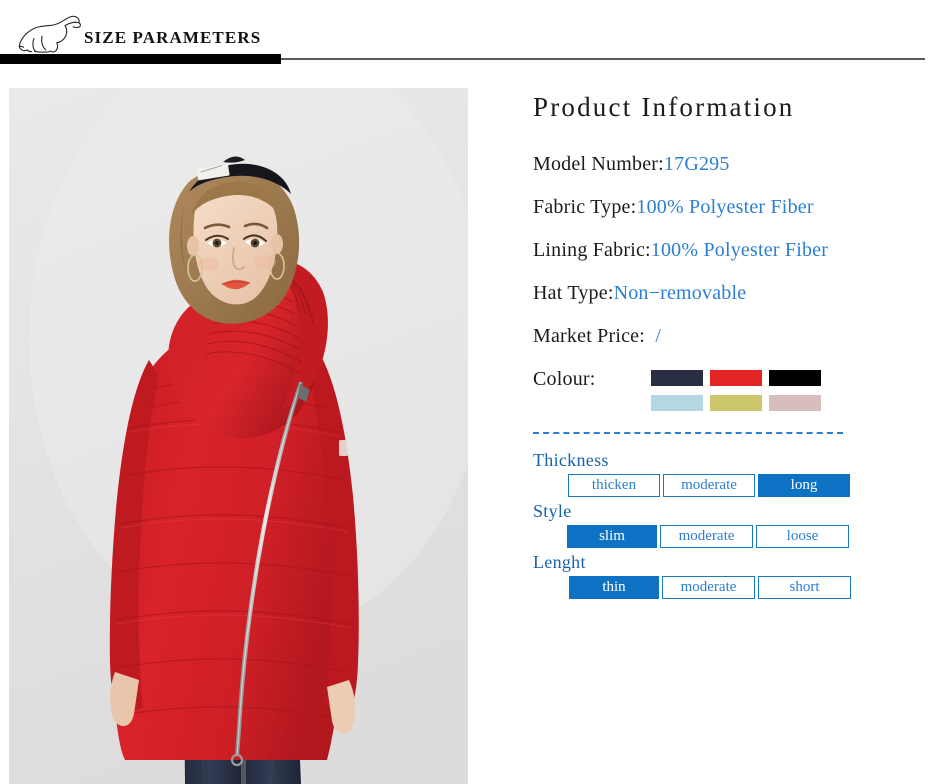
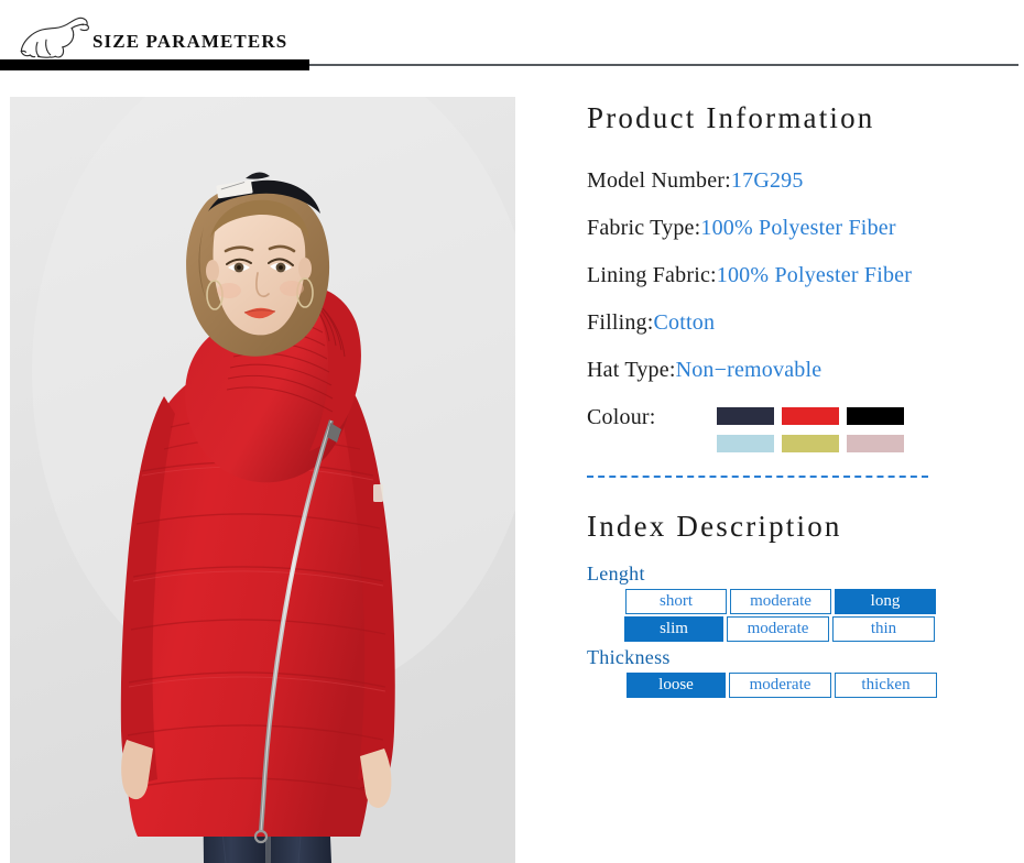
  SIZE PARAMETERS
  Product Information
  Model Number:17G295
  Fabric Type:100% Polyester Fiber
  Lining Fabric:100% Polyester Fiber
+ Filling:Cotton
  Hat Type:Non−removable
- Market Price: /
  Colour:
+ Index Description
- Thickness
+ Lenght
- thicken
+ short
  moderate
  long
- Style
  slim
  moderate
- loose
+ thin
- Lenght
+ Thickness
- thin
+ loose
  moderate
- short
+ thicken
